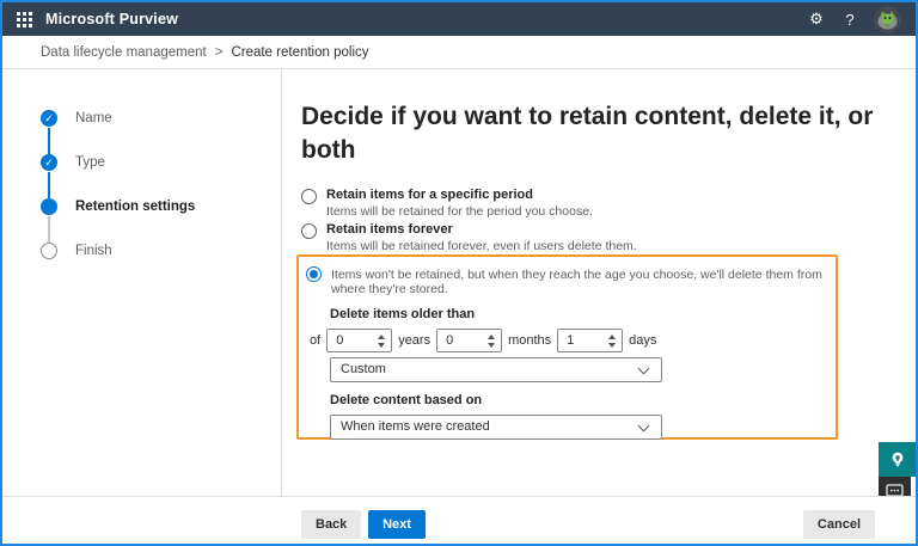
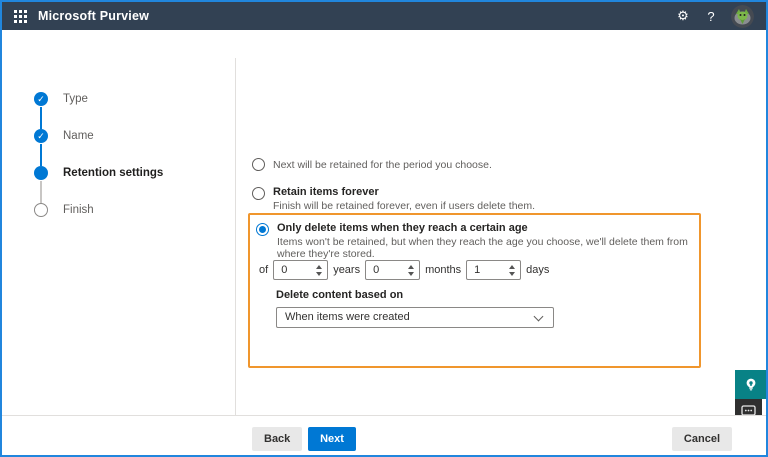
  Microsoft Purview
  ⚙
  ?
- Data lifecycle management
- >
- Create retention policy
  ✓
- Name
+ Type
  ✓
- Type
+ Name
  Retention settings
  Finish
- Decide if you want to retain content, delete it, or both
- Retain items for a specific period
- Items will be retained for the period you choose.
+ Next will be retained for the period you choose.
  Retain items forever
- Items will be retained forever, even if users delete them.
+ Finish will be retained forever, even if users delete them.
+ Only delete items when they reach a certain age
  Items won't be retained, but when they reach the age you choose, we'll delete them from where they're stored.
- Delete items older than
  of
  0
  years
  0
  months
  1
  days
- Custom
  Delete content based on
  When items were created
  Back
  Next
  Cancel
